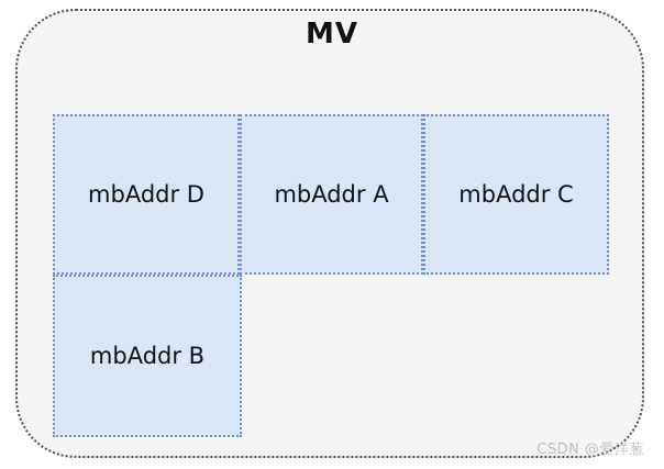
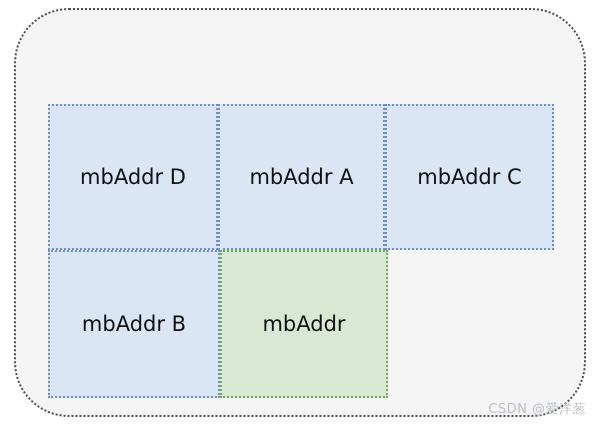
- MV
  mbAddr D
  mbAddr A
  mbAddr C
  mbAddr B
+ mbAddr
  CSDN @爱洋葱
